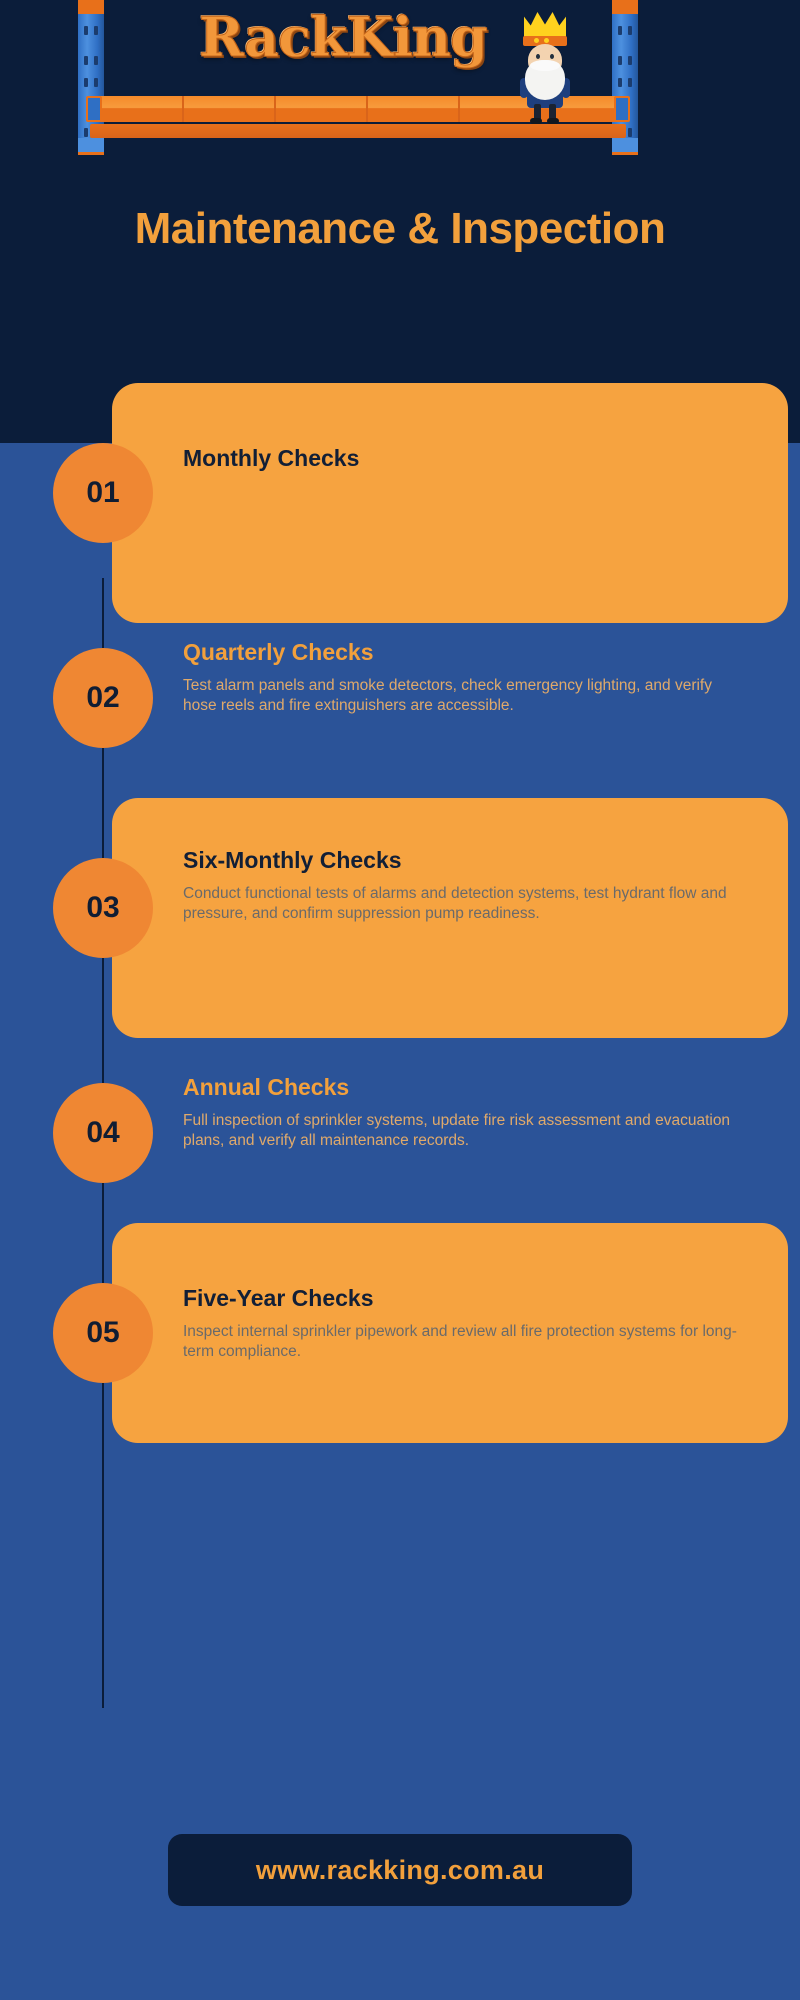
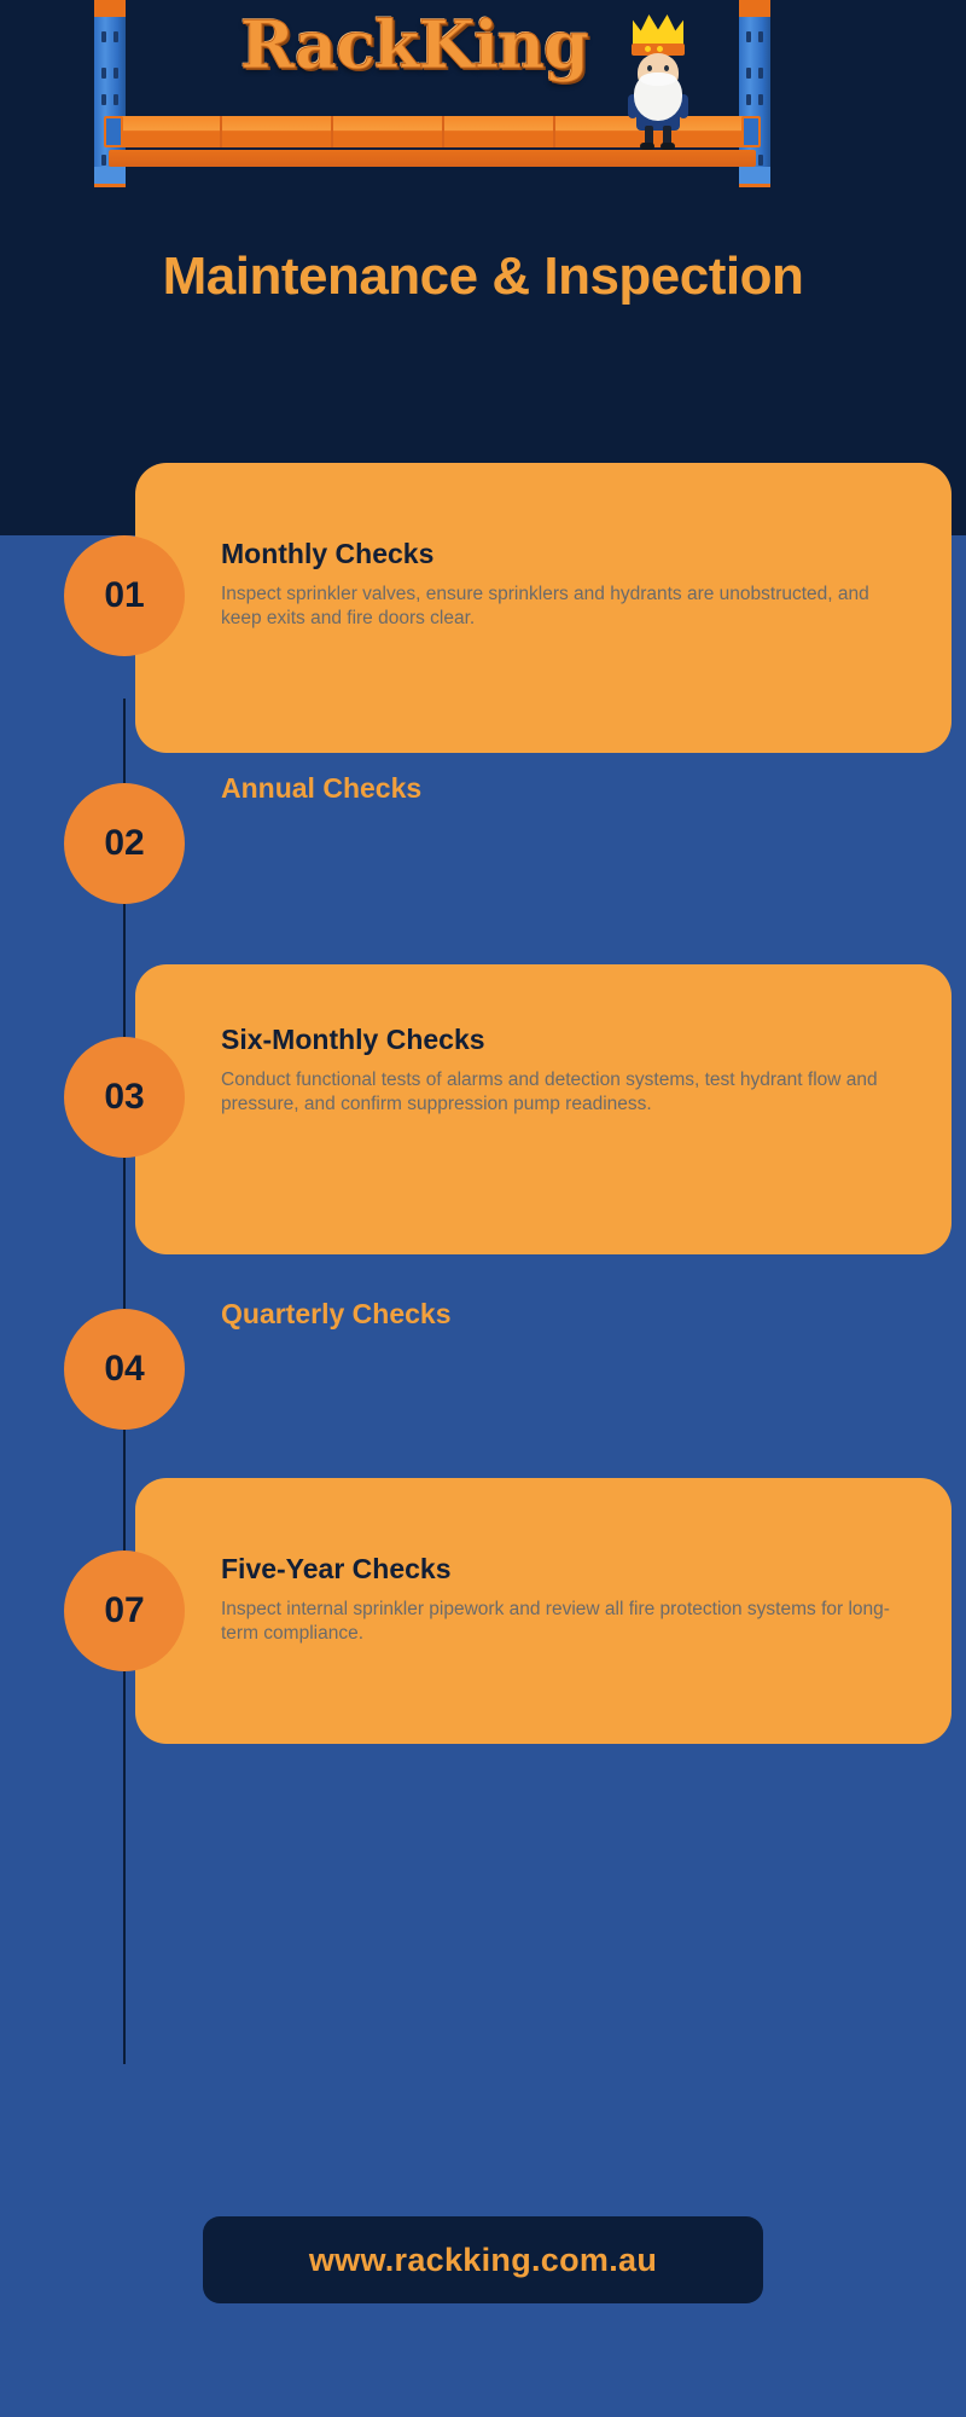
  RackKing
  Maintenance & Inspection
  01
  Monthly Checks
+ Inspect sprinkler valves, ensure sprinklers and hydrants are unobstructed, and keep exits and fire doors clear.
  02
- Quarterly Checks
+ Annual Checks
- Test alarm panels and smoke detectors, check emergency lighting, and verify hose reels and fire extinguishers are accessible.
  03
  Six-Monthly Checks
  Conduct functional tests of alarms and detection systems, test hydrant flow and pressure, and confirm suppression pump readiness.
  04
- Annual Checks
+ Quarterly Checks
- Full inspection of sprinkler systems, update fire risk assessment and evacuation plans, and verify all maintenance records.
- 05
+ 07
  Five-Year Checks
  Inspect internal sprinkler pipework and review all fire protection systems for long-term compliance.
  www.rackking.com.au
